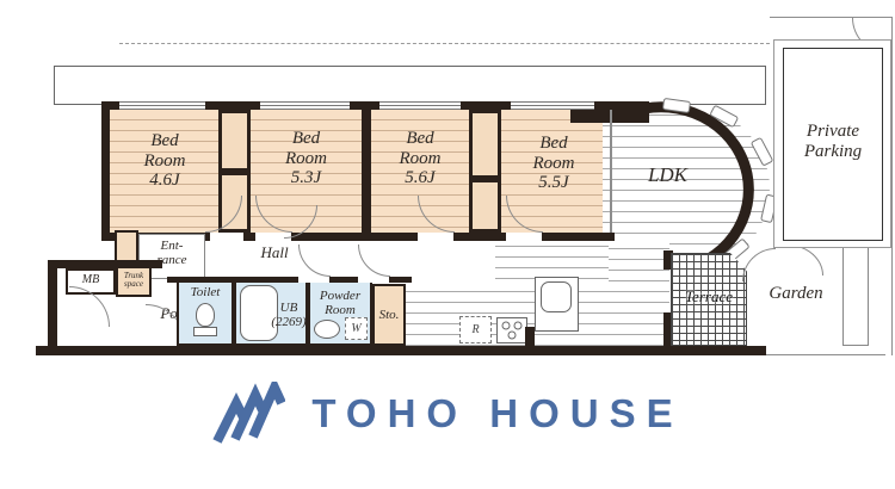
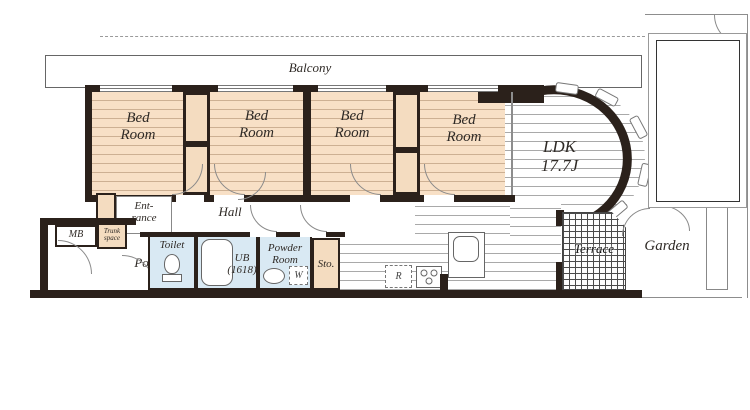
+ Balcony
  Bed
  Room
- 4.6J
  Bed
  Room
- 5.3J
  Bed
  Room
- 5.6J
  Bed
  Room
- 5.5J
  LDK
+ 17.7J
  Hall
  Ent-
  ance
  MB
  Trunk
  space
  Toilet
  UB
- (2269)
+ (1618)
  Powder
  Room
  W
  Sto.
  R
  Terrace
  Garden
- Private
- Parking
- TOHO HOUSE
